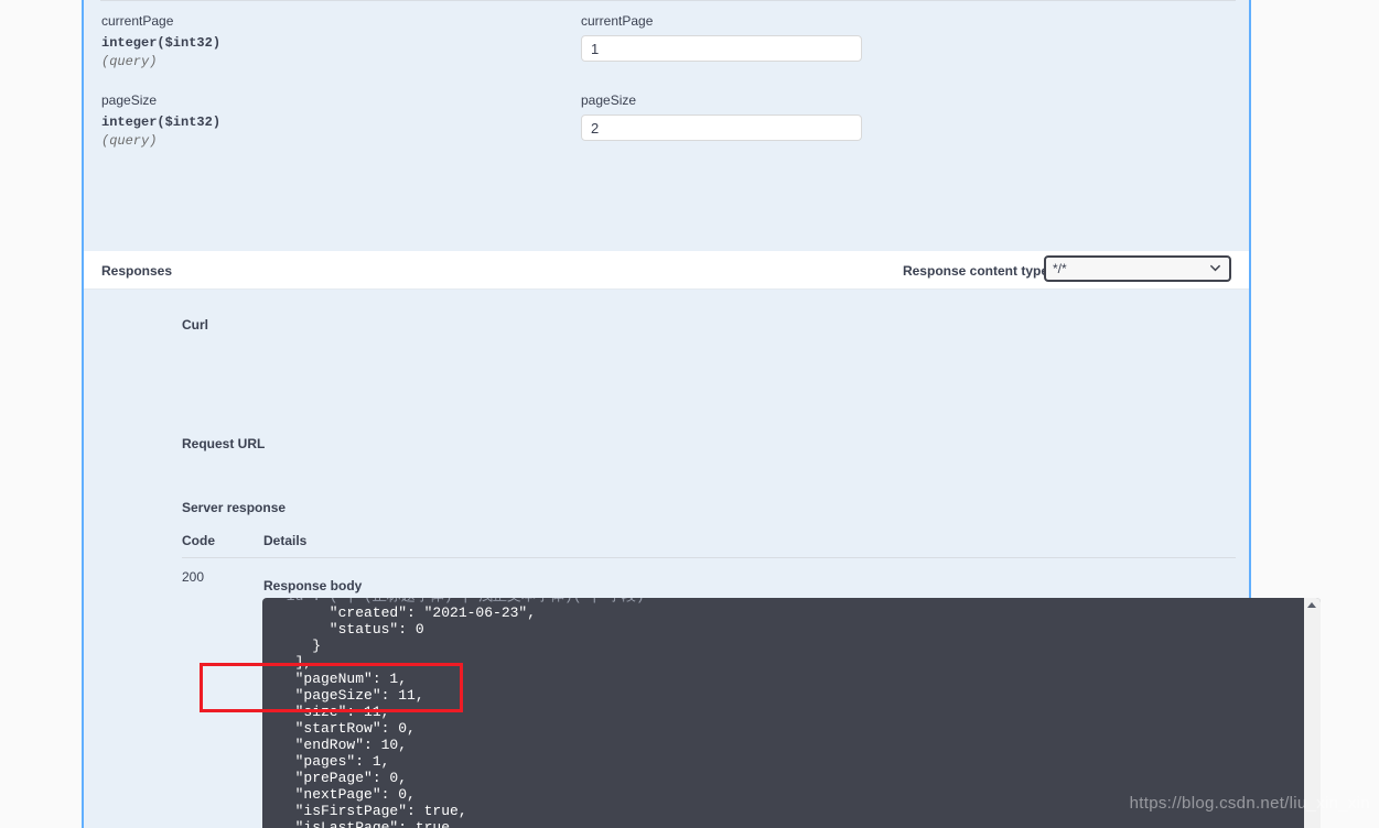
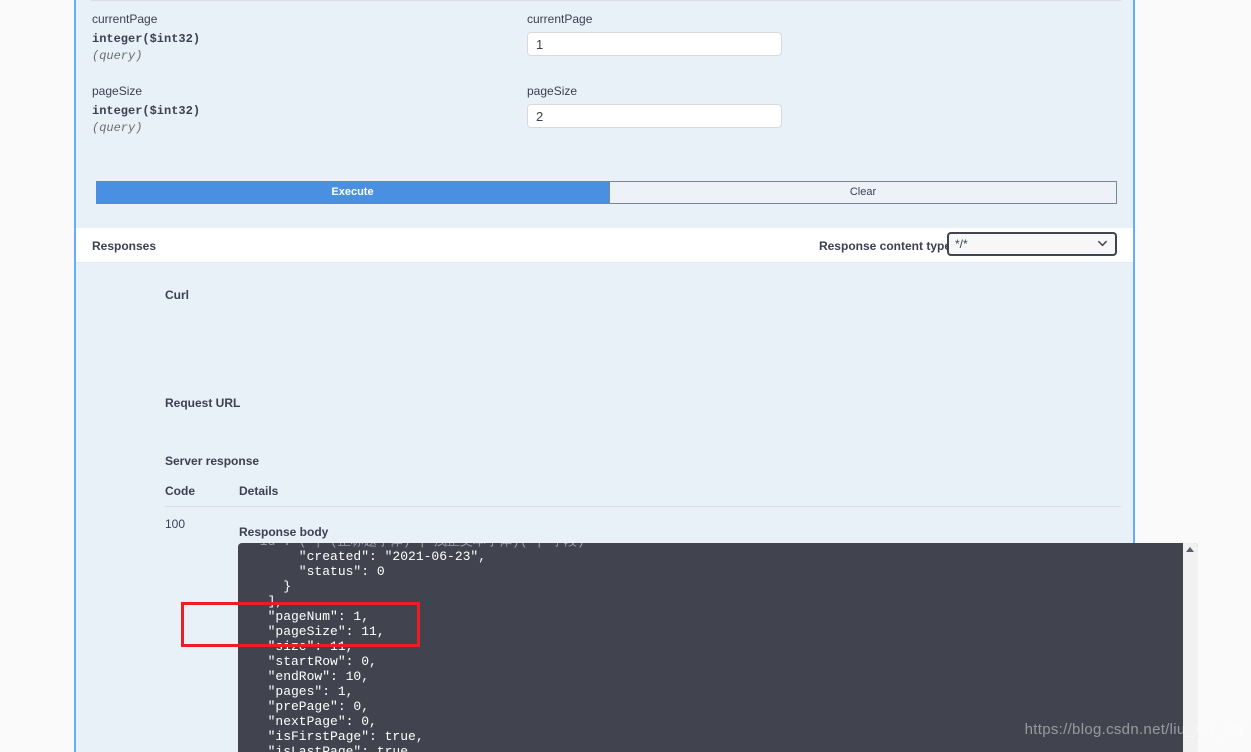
  currentPage
  integer($int32)
  (query)
  currentPage
  1
  pageSize
  integer($int32)
  (query)
  pageSize
  2
+ Execute
+ Clear
  Responses
  Response content typ
  */*
  Curl
  Request URL
  Server response
  Code
  Details
- 200
+ 100
  Response body
  "status": 0
  }
  ],
  "pageNum": 1,
  "pageSize": 11,
  "size": 11,
  "startRow": 0,
  "endRow": 10,
  "pages": 1,
  "prePage": 0,
  "nextPage": 0,
  "isFirstPage": true,
  https://blog.csdn.net/liu_xin_xin
